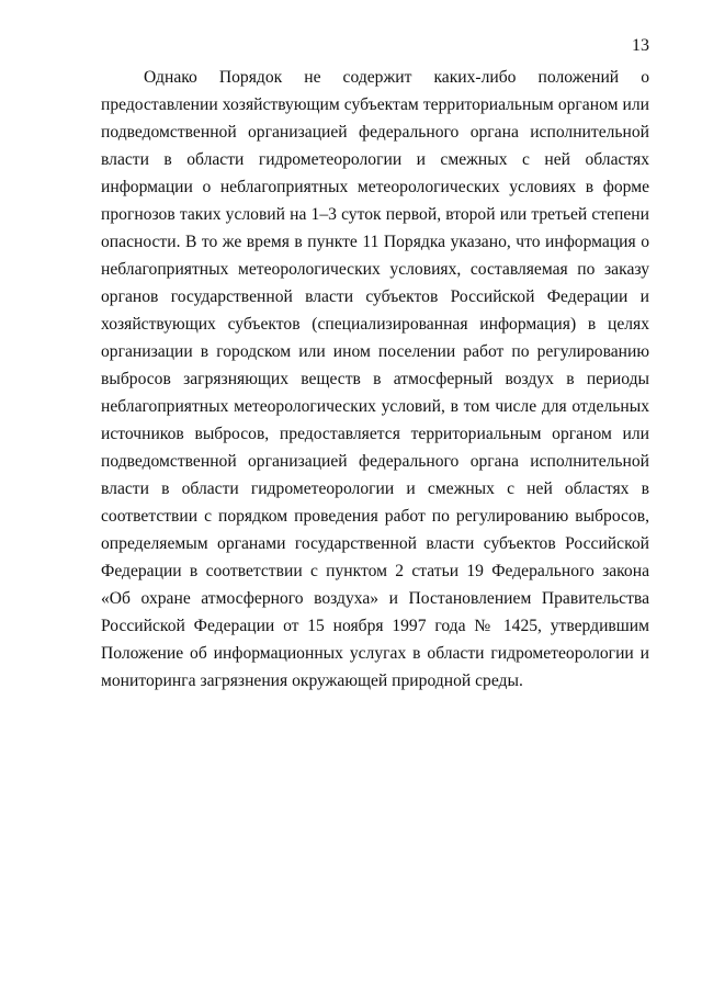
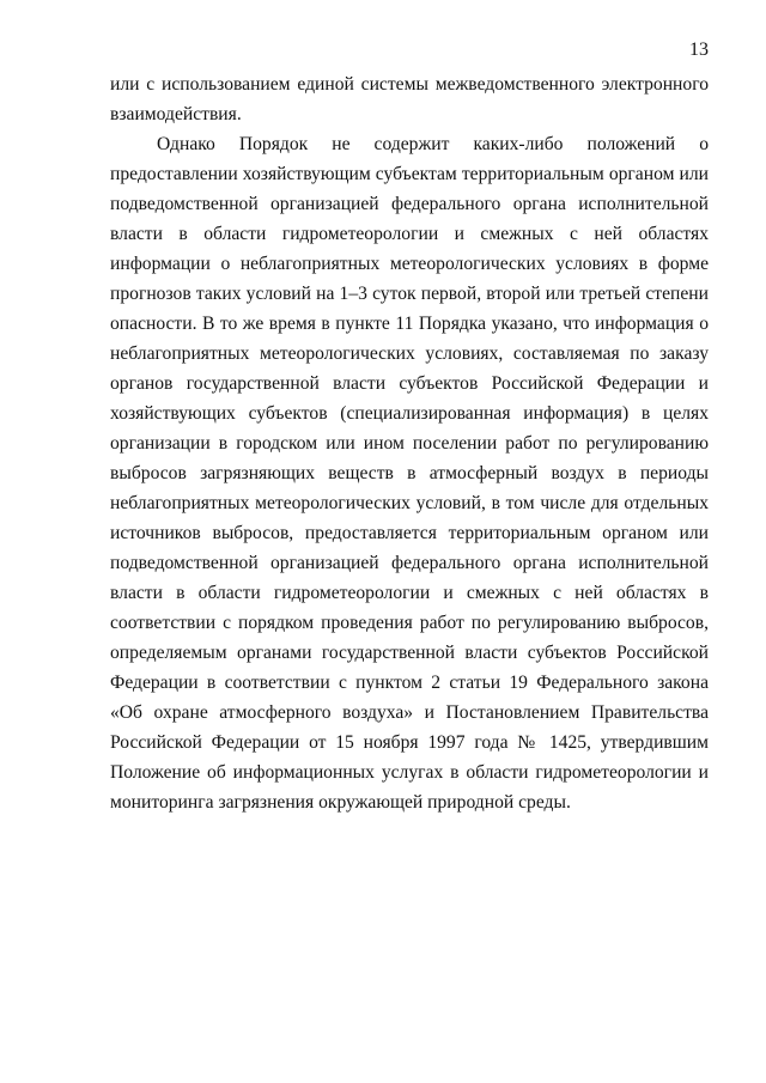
  13
+ или с использованием единой системы межведомственного электронного взаимодействия.
  Однако Порядок не содержит каких-либо положений о предоставлении хозяйствующим субъектам территориальным органом или подведомственной организацией федерального органа исполнительной власти в области гидрометеорологии и смежных с ней областях информации о неблагоприятных метеорологических условиях в форме прогнозов таких условий на 1–3 суток первой, второй или третьей степени опасности. В то же время в пункте 11 Порядка указано, что информация о неблагоприятных метеорологических условиях, составляемая по заказу органов государственной власти субъектов Российской Федерации и хозяйствующих субъектов (специализированная информация) в целях организации в городском или ином поселении работ по регулированию выбросов загрязняющих веществ в атмосферный воздух в периоды неблагоприятных метеорологических условий, в том числе для отдельных источников выбросов, предоставляется территориальным органом или подведомственной организацией федерального органа исполнительной власти в области гидрометеорологии и смежных с ней областях в соответствии с порядком проведения работ по регулированию выбросов, определяемым органами государственной власти субъектов Российской Федерации в соответствии с пунктом 2 статьи 19 Федерального закона «Об охране атмосферного воздуха» и Постановлением Правительства Российской Федерации от 15 ноября 1997 года № 1425, утвердившим Положение об информационных услугах в области гидрометеорологии и мониторинга загрязнения окружающей природной среды.
